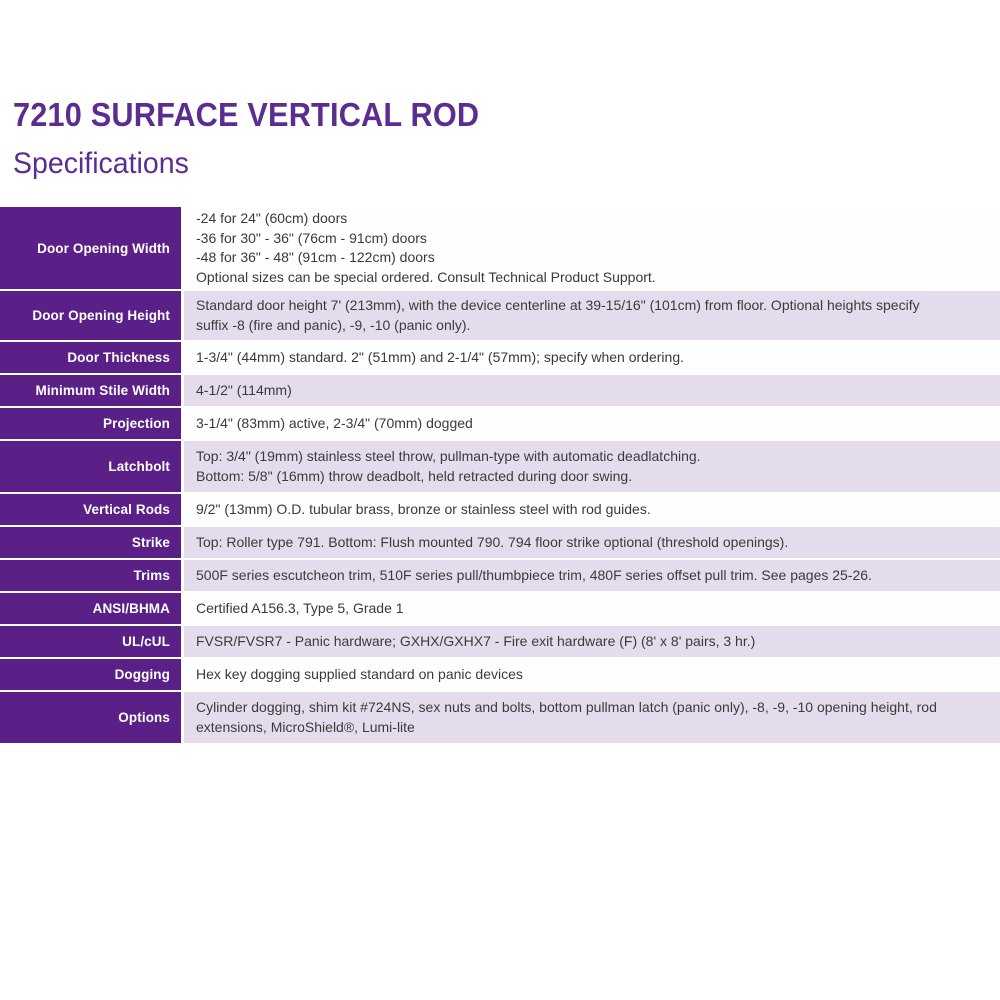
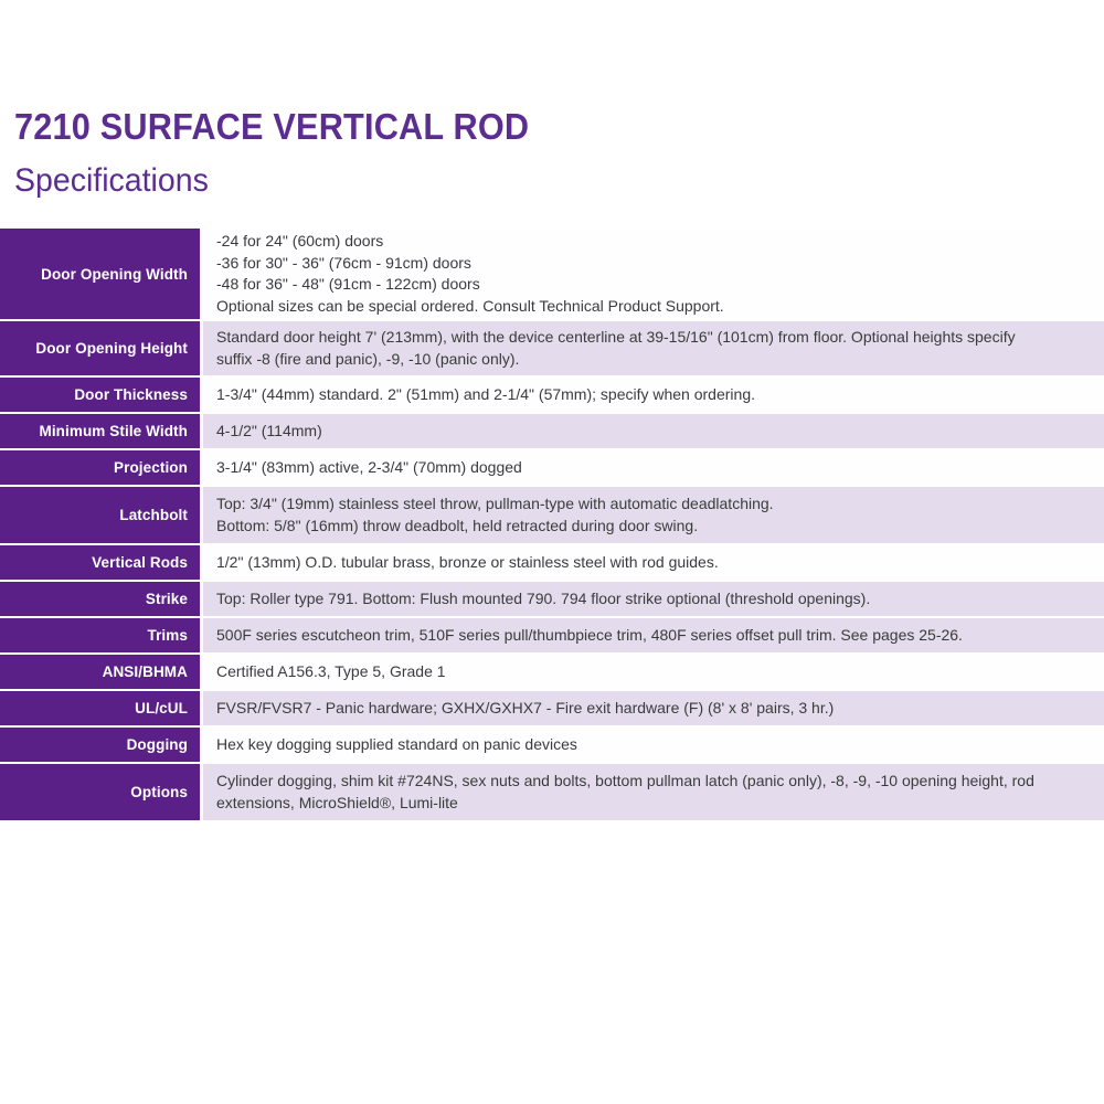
  7210 SURFACE VERTICAL ROD
  Specifications
  Door Opening Width
  -24 for 24" (60cm) doors
  -36 for 30" - 36" (76cm - 91cm) doors
  -48 for 36" - 48" (91cm - 122cm) doors
  Optional sizes can be special ordered. Consult Technical Product Support.
  Door Opening Height
  Standard door height 7' (213mm), with the device centerline at 39-15/16" (101cm) from floor. Optional heights specify
  suffix -8 (fire and panic), -9, -10 (panic only).
  Door Thickness
  1-3/4" (44mm) standard. 2" (51mm) and 2-1/4" (57mm); specify when ordering.
  Minimum Stile Width
  4-1/2" (114mm)
  Projection
  3-1/4" (83mm) active, 2-3/4" (70mm) dogged
  Latchbolt
  Top: 3/4" (19mm) stainless steel throw, pullman-type with automatic deadlatching.
  Bottom: 5/8" (16mm) throw deadbolt, held retracted during door swing.
  Vertical Rods
- 9/2" (13mm) O.D. tubular brass, bronze or stainless steel with rod guides.
+ 1/2" (13mm) O.D. tubular brass, bronze or stainless steel with rod guides.
  Strike
  Top: Roller type 791. Bottom: Flush mounted 790. 794 floor strike optional (threshold openings).
  Trims
  500F series escutcheon trim, 510F series pull/thumbpiece trim, 480F series offset pull trim. See pages 25-26.
  ANSI/BHMA
  Certified A156.3, Type 5, Grade 1
  UL/cUL
  FVSR/FVSR7 - Panic hardware; GXHX/GXHX7 - Fire exit hardware (F) (8' x 8' pairs, 3 hr.)
  Dogging
  Hex key dogging supplied standard on panic devices
  Options
  Cylinder dogging, shim kit #724NS, sex nuts and bolts, bottom pullman latch (panic only), -8, -9, -10 opening height, rod
  extensions, MicroShield®, Lumi-lite
